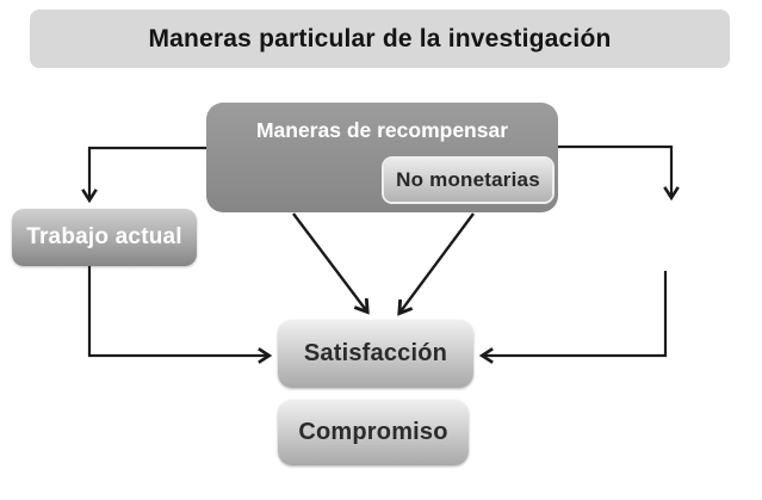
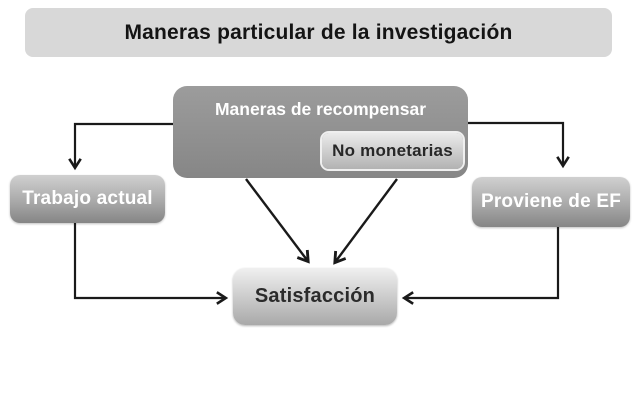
  Maneras particular de la investigación
  Maneras de recompensar
  No monetarias
  Trabajo actual
+ Proviene de EF
  Satisfacción
- Compromiso
